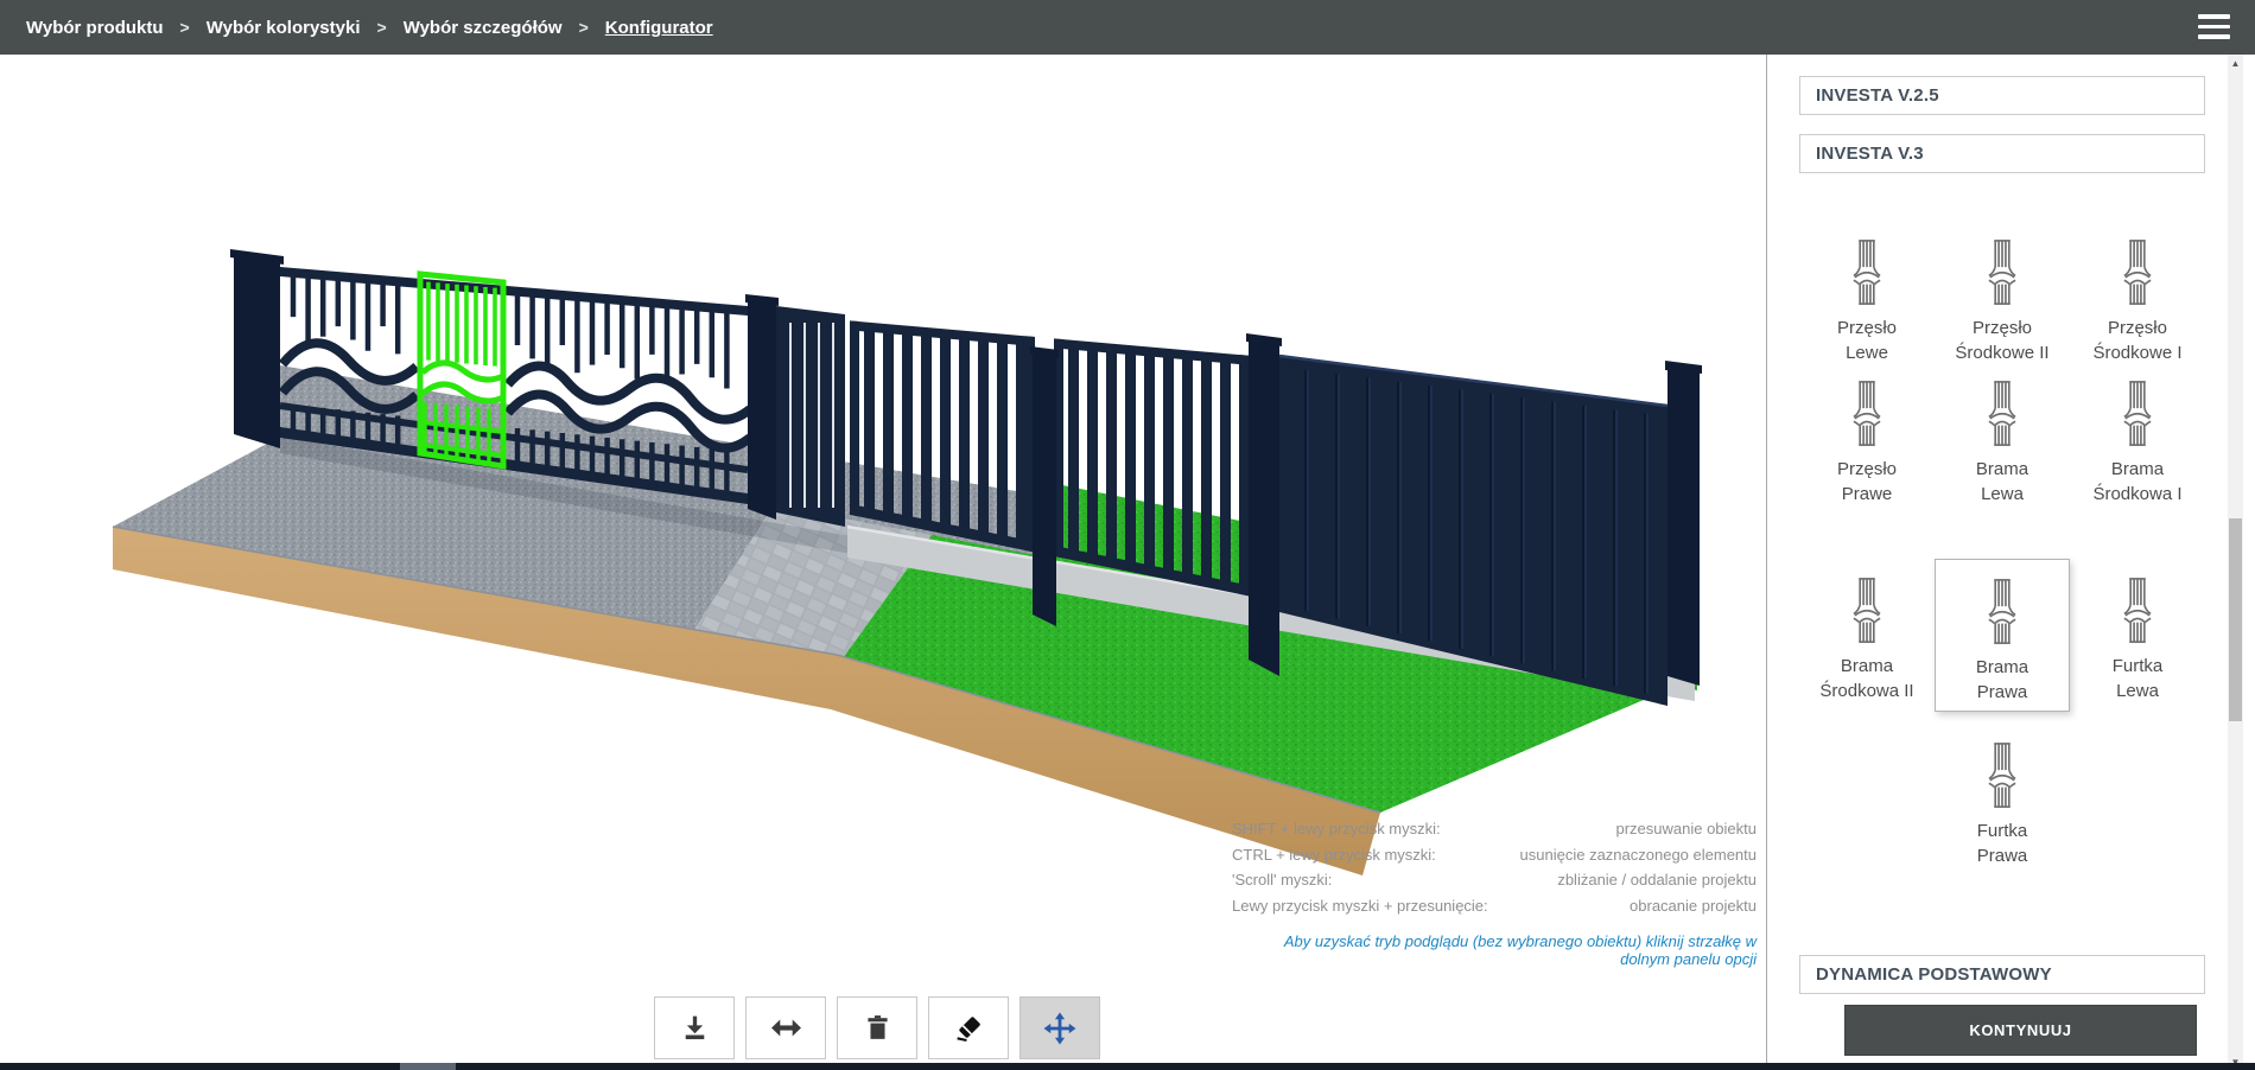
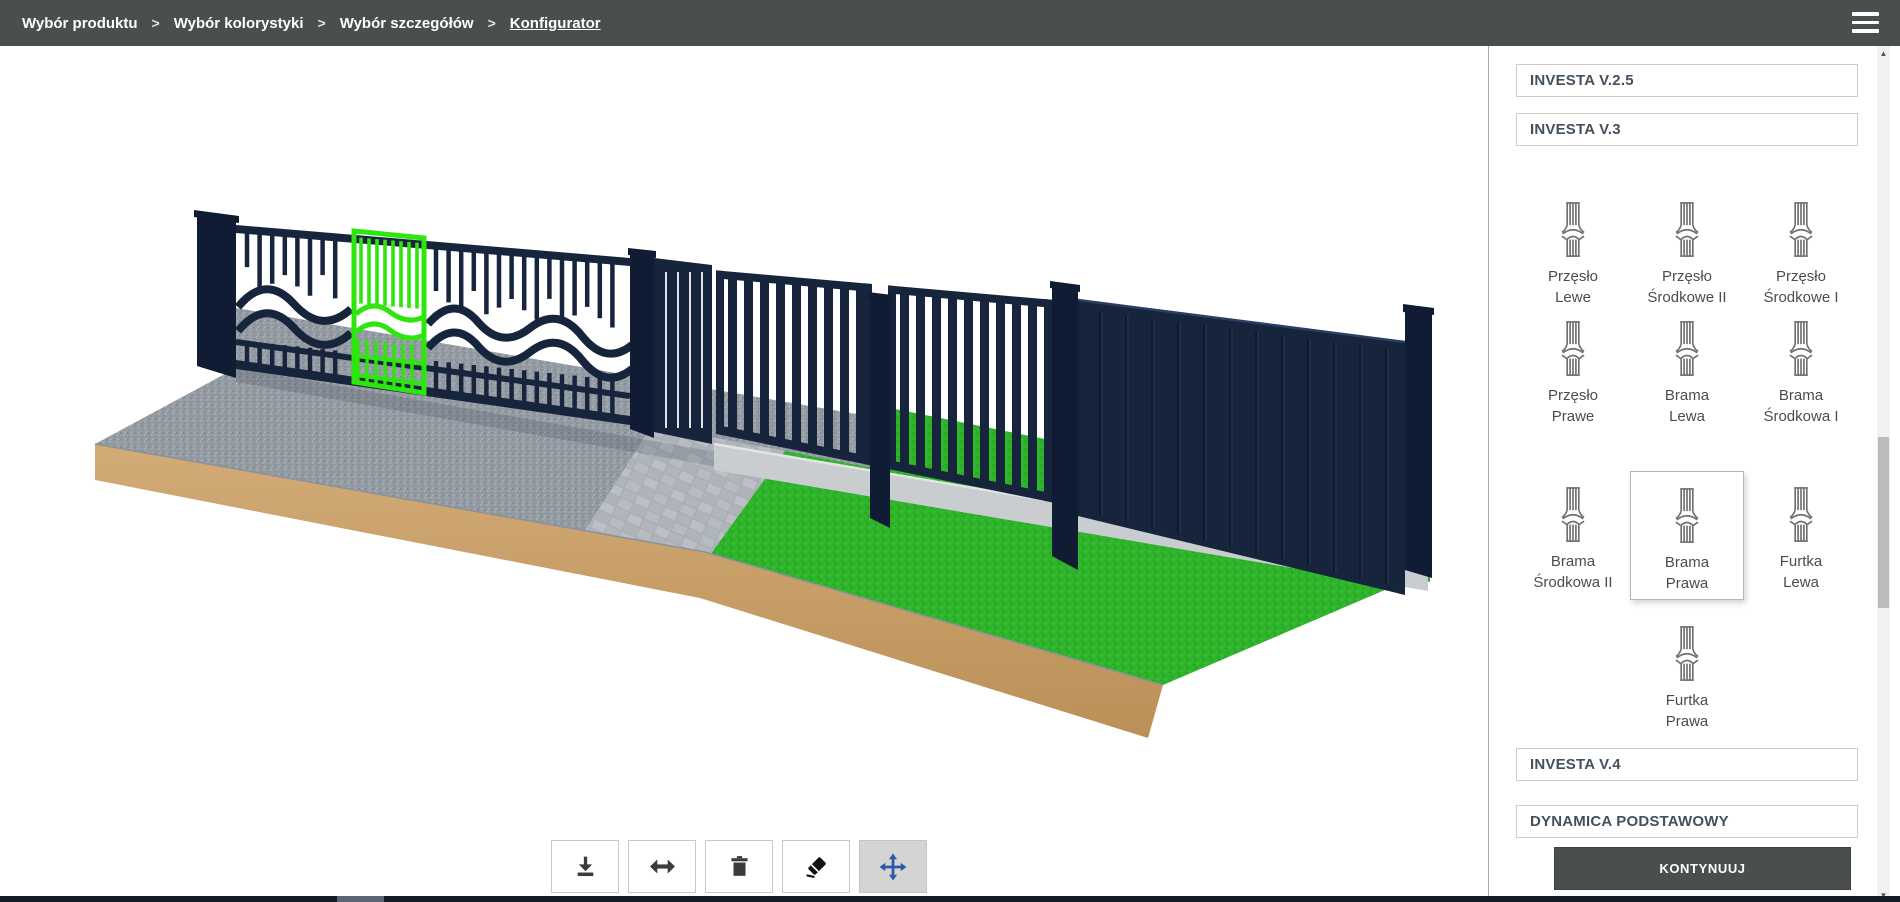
  Wybór produktu
  >
  Wybór kolorystyki
  >
  Wybór szczegółów
  >
  Konfigurator
- SHIFT + lewy przycisk myszki:
- przesuwanie obiektu
- CTRL + lewy przycisk myszki:
- usunięcie zaznaczonego elementu
- 'Scroll' myszki:
- zbliżanie / oddalanie projektu
- Lewy przycisk myszki + przesunięcie:
- obracanie projektu
- Aby uzyskać tryb podglądu (bez wybranego obiektu) kliknij strzałkę w dolnym panelu opcji
  INVESTA V.2.5
  INVESTA V.3
  Przęsło
  Lewe
  Przęsło
  Środkowe II
  Przęsło
  Środkowe I
  Przęsło
  Prawe
  Brama
  Lewa
  Brama
  Środkowa I
  Brama
  Środkowa II
  Brama
  Prawa
  Furtka
  Lewa
  Furtka
  Prawa
+ INVESTA V.4
  DYNAMICA PODSTAWOWY
  KONTYNUUJ
  ▲
  ▼
